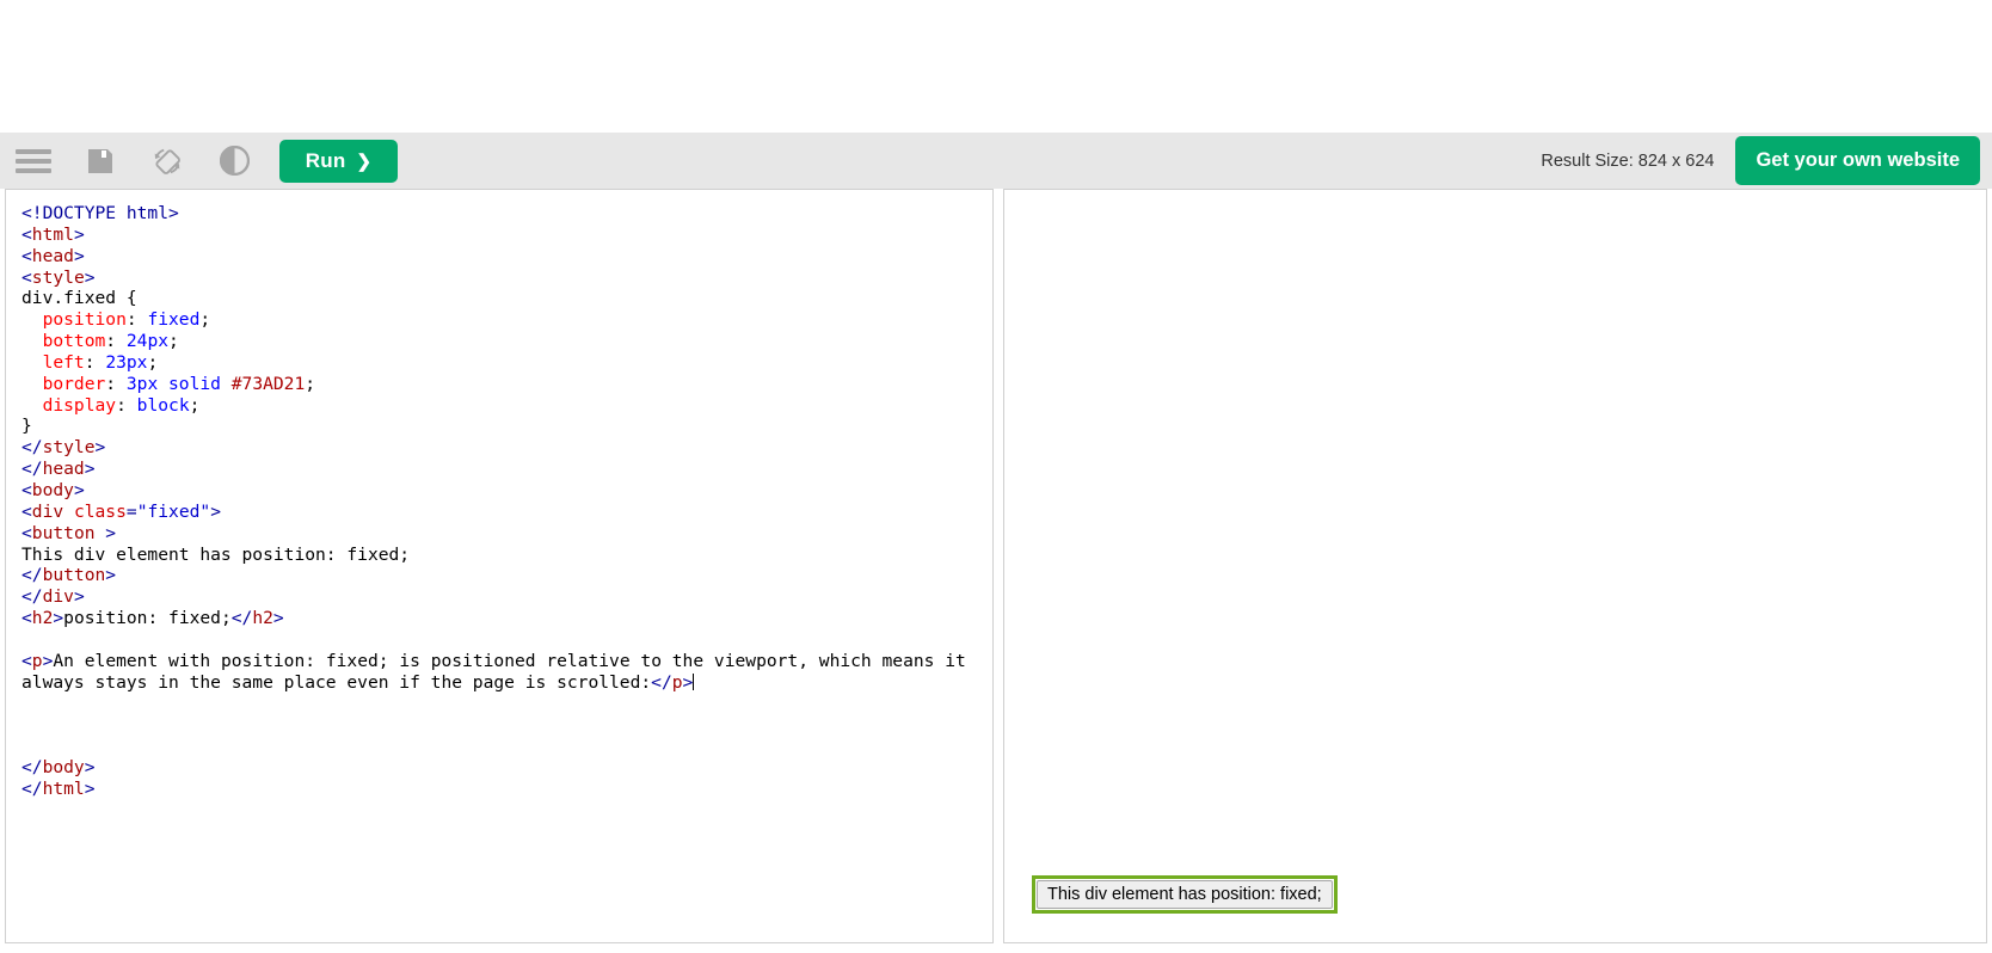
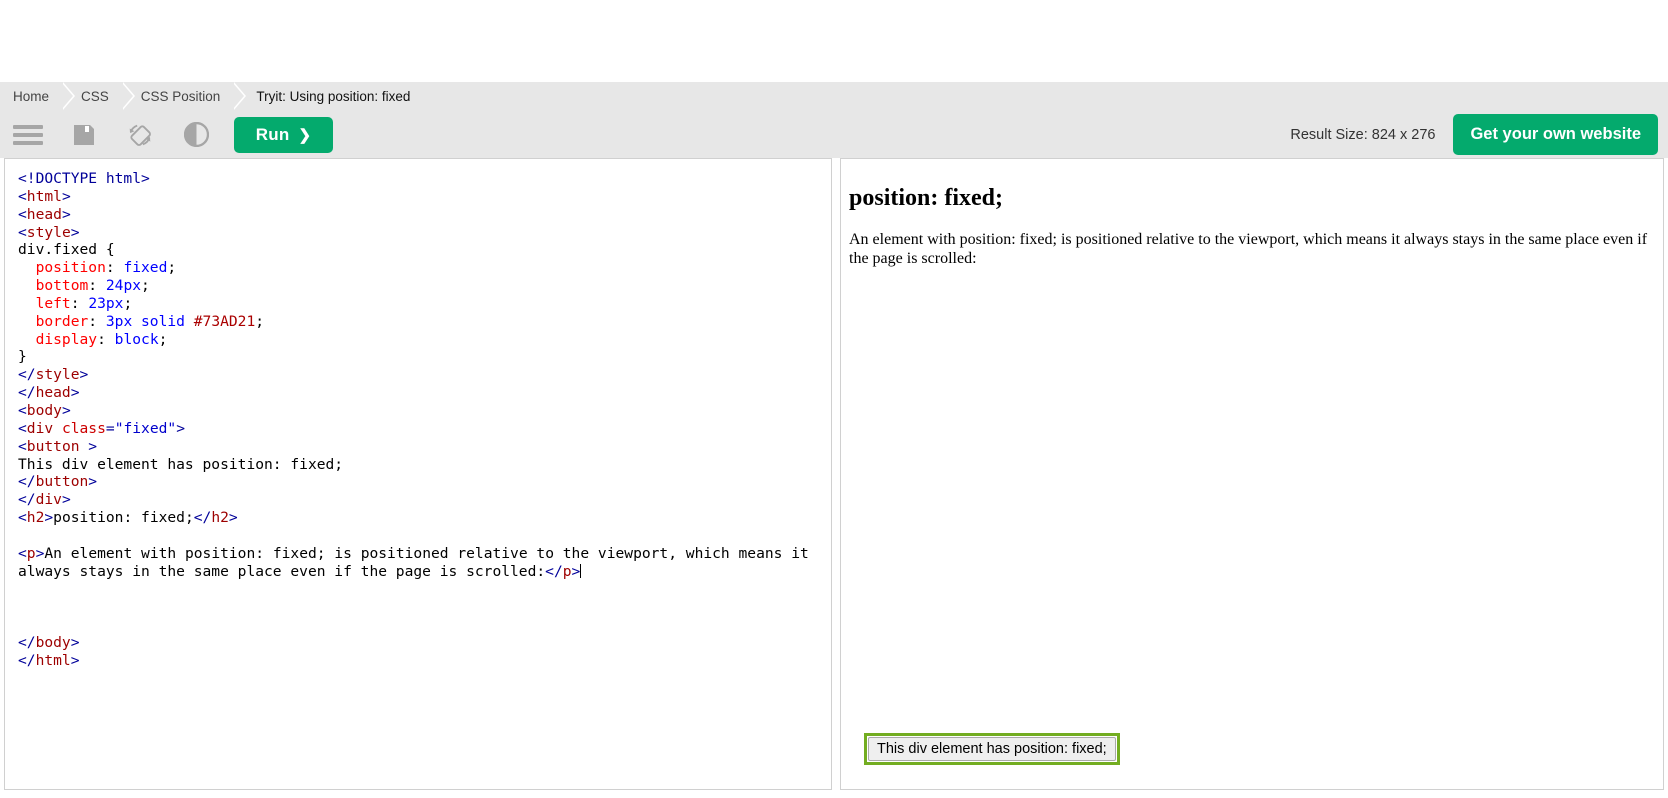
+ Home
+ CSS
+ CSS Position
+ Tryit: Using position: fixed
  Run
  ❯
- Result Size: 824 x 624
+ Result Size: 824 x 276
  Get your own website
  <!DOCTYPE html> <html> <head> <style> div.fixed { position: fixed; bottom: 24px; left: 23px; border: 3px solid #73AD21; display: block; } </style> </head> <body> <div class="fixed"> <button > This div element has position: fixed; </button> </div> <h2>position: fixed;</h2> <p>An element with position: fixed; is positioned relative to the viewport, which means it always stays in the same place even if the page is scrolled:</p> </body> </html>
+ position: fixed;
+ An element with position: fixed; is positioned relative to the viewport, which means it always stays in the same place even if the page is scrolled:
  This div element has position: fixed;
